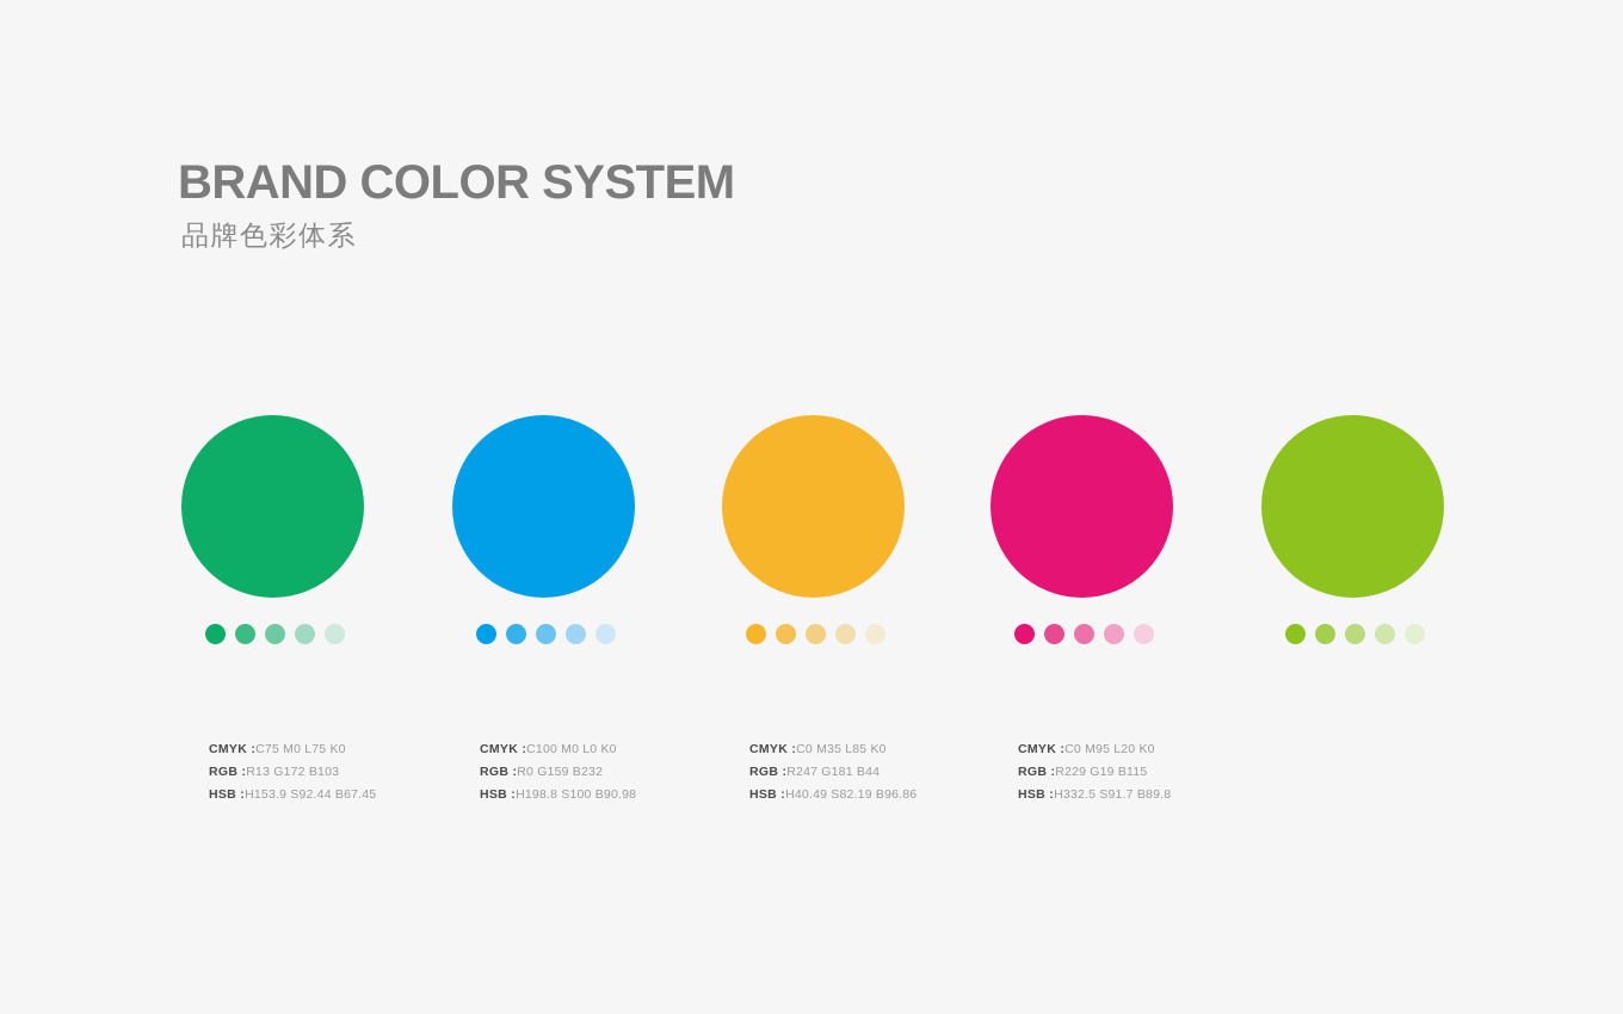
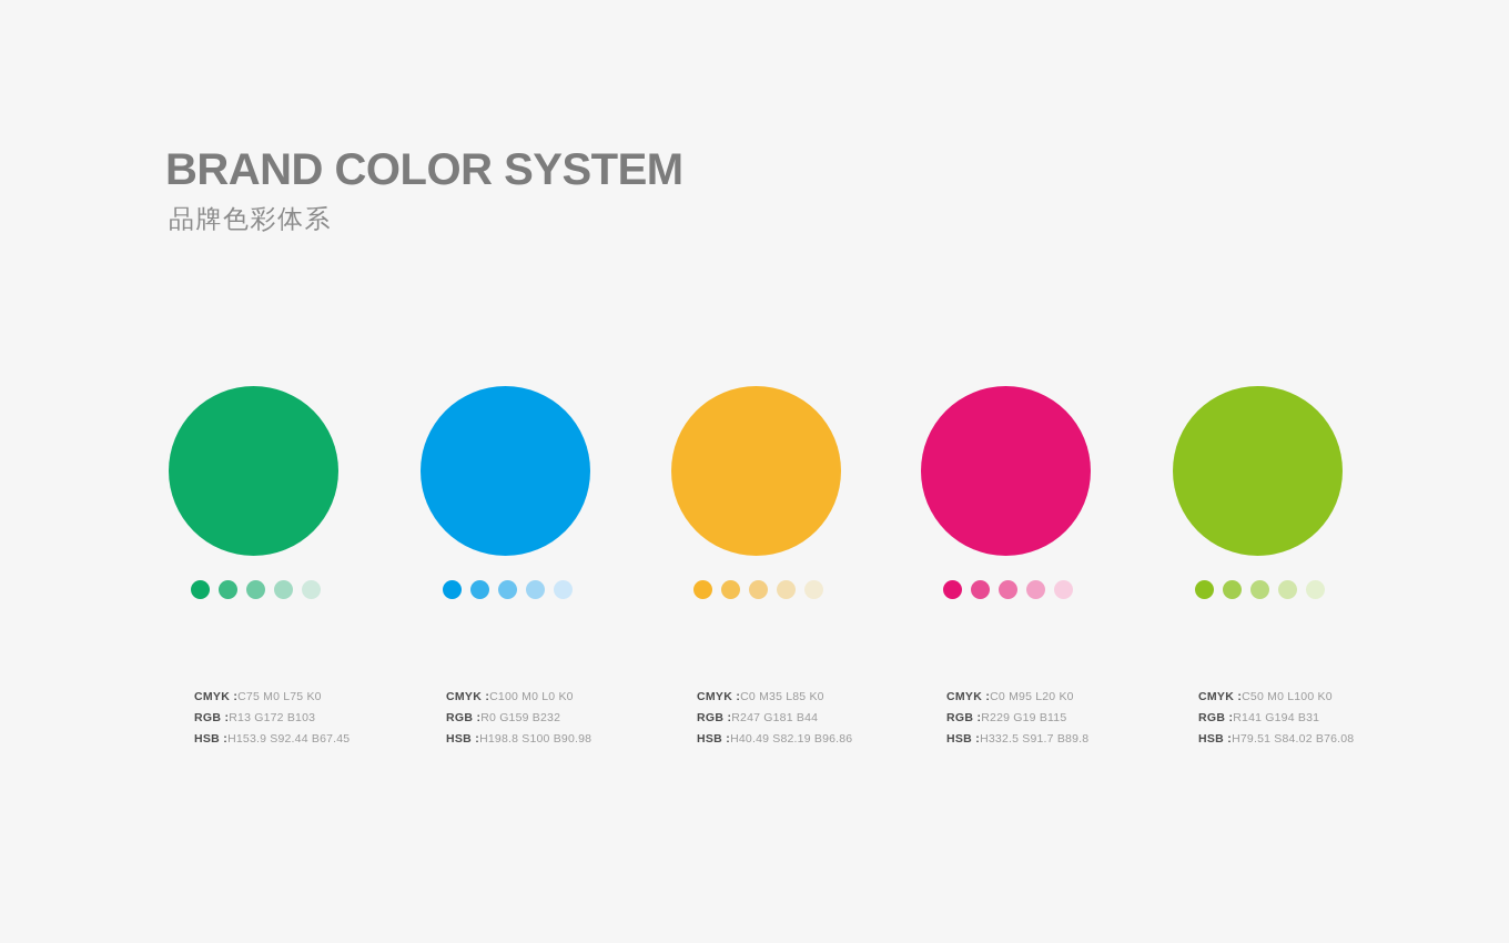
  BRAND COLOR SYSTEM
  品牌色彩体系
  CMYK :C75 M0 L75 K0
  RGB :R13 G172 B103
  HSB :H153.9 S92.44 B67.45
  CMYK :C100 M0 L0 K0
  RGB :R0 G159 B232
  HSB :H198.8 S100 B90.98
  CMYK :C0 M35 L85 K0
  RGB :R247 G181 B44
  HSB :H40.49 S82.19 B96.86
  CMYK :C0 M95 L20 K0
  RGB :R229 G19 B115
  HSB :H332.5 S91.7 B89.8
+ CMYK :C50 M0 L100 K0
+ RGB :R141 G194 B31
+ HSB :H79.51 S84.02 B76.08
